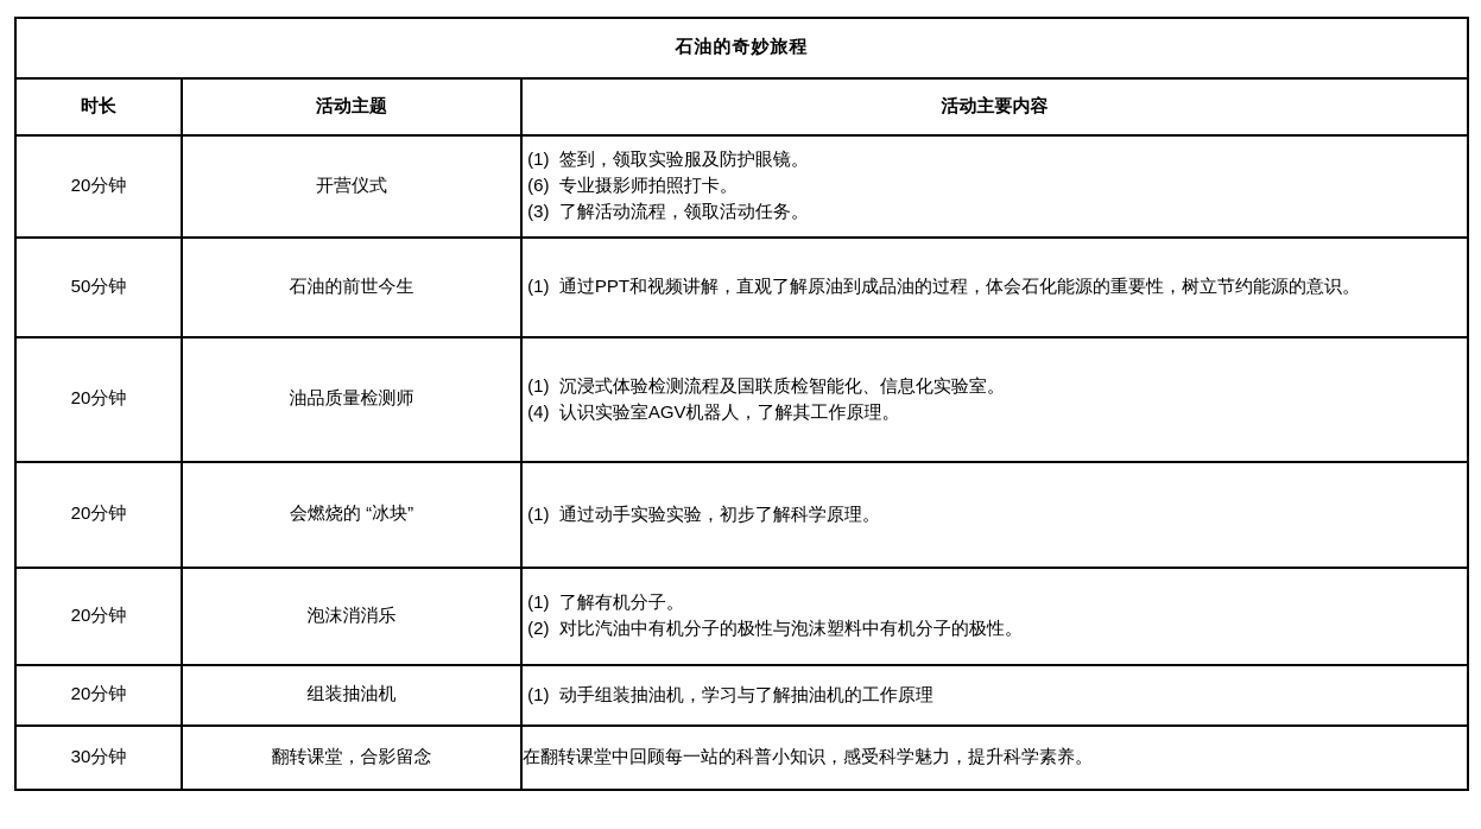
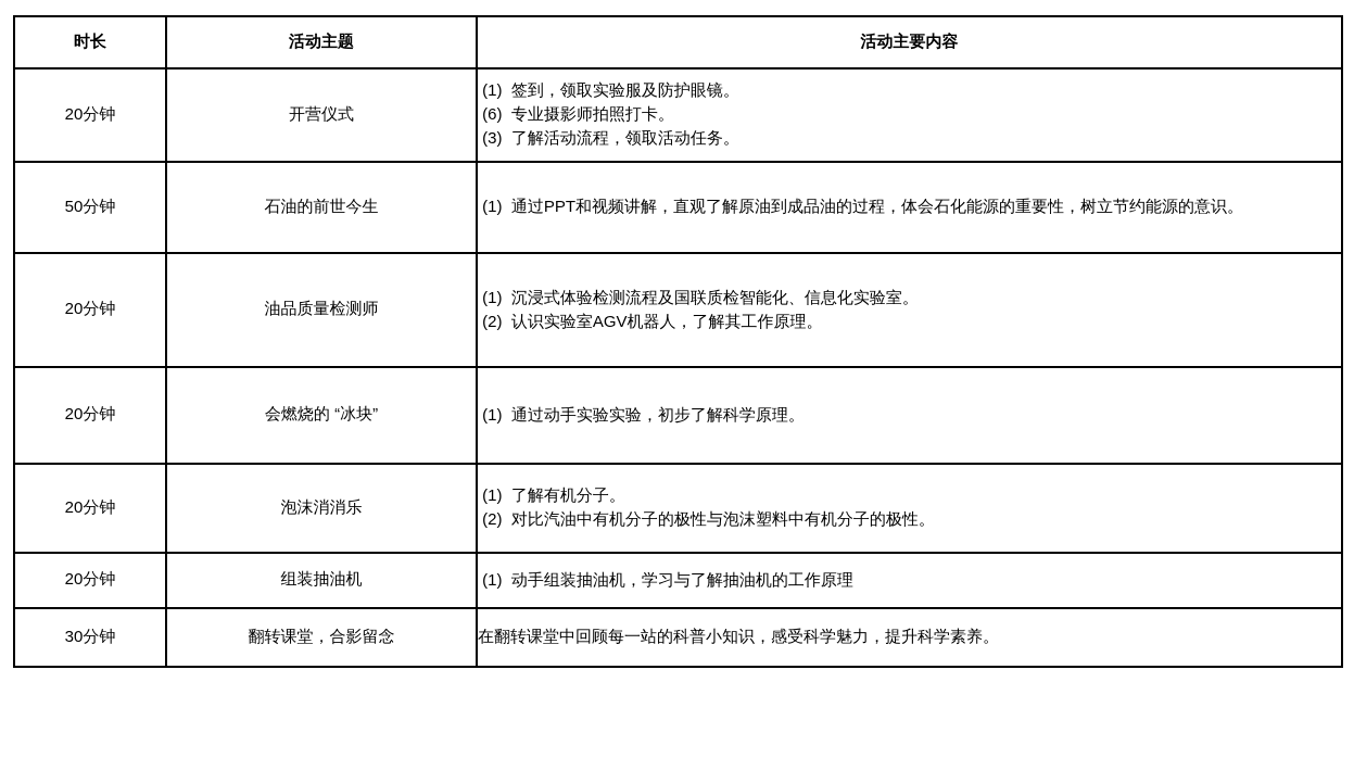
- 石油的奇妙旅程
  时长	活动主题	活动主要内容
  20分钟	开营仪式	(1) 签到，领取实验服及防护眼镜。 (6) 专业摄影师拍照打卡。 (3) 了解活动流程，领取活动任务。
  50分钟	石油的前世今生	(1) 通过PPT和视频讲解，直观了解原油到成品油的过程，体会石化能源的重要性，树立节约能源的意识。
- 20分钟	油品质量检测师	(1) 沉浸式体验检测流程及国联质检智能化、信息化实验室。 (4) 认识实验室AGV机器人，了解其工作原理。
+ 20分钟	油品质量检测师	(1) 沉浸式体验检测流程及国联质检智能化、信息化实验室。 (2) 认识实验室AGV机器人，了解其工作原理。
  20分钟	会燃烧的 “冰块”	(1) 通过动手实验实验，初步了解科学原理。
  20分钟	泡沫消消乐	(1) 了解有机分子。 (2) 对比汽油中有机分子的极性与泡沫塑料中有机分子的极性。
  20分钟	组装抽油机	(1) 动手组装抽油机，学习与了解抽油机的工作原理
  30分钟	翻转课堂，合影留念	在翻转课堂中回顾每一站的科普小知识，感受科学魅力，提升科学素养。
